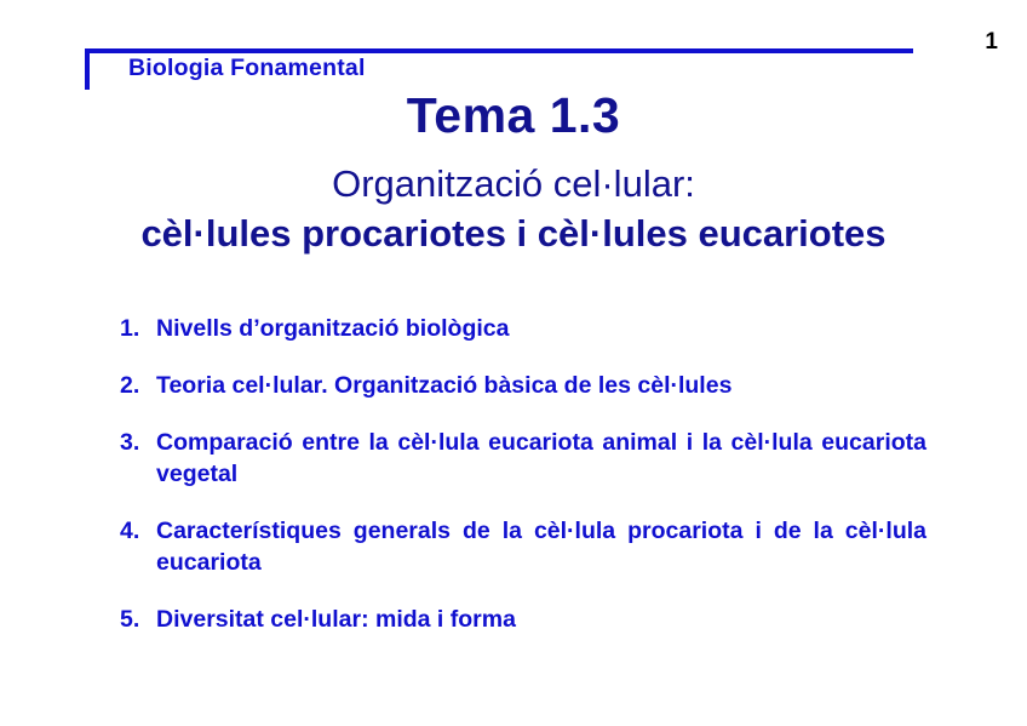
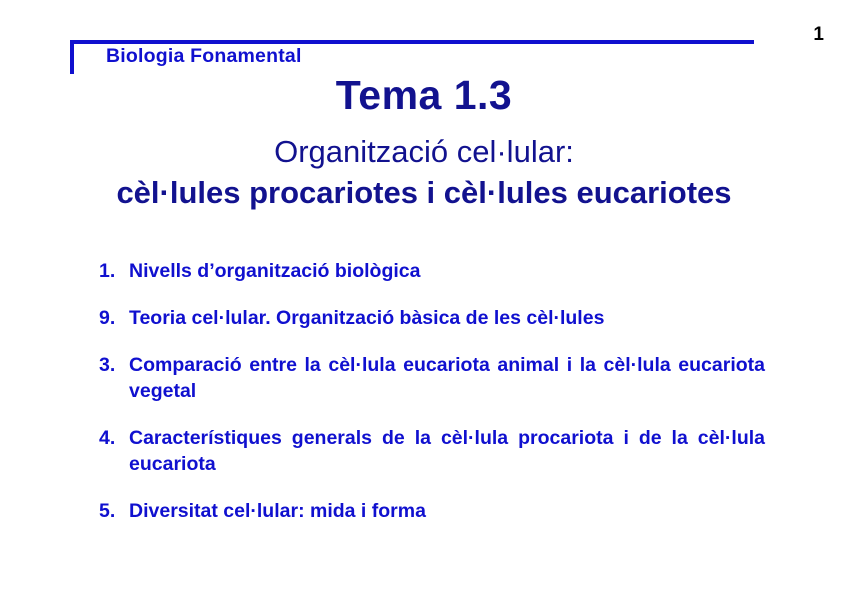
  1
  Biologia Fonamental
  Tema 1.3
  Organització cel·lular:
  cèl·lules procariotes i cèl·lules eucariotes
  1.
  Nivells d’organització biològica
- 2.
+ 9.
  Teoria cel·lular. Organització bàsica de les cèl·lules
  3.
  Comparació entre la cèl·lula eucariota animal i la cèl·lula eucariota vegetal
  4.
  Característiques generals de la cèl·lula procariota i de la cèl·lula eucariota
  5.
  Diversitat cel·lular: mida i forma
